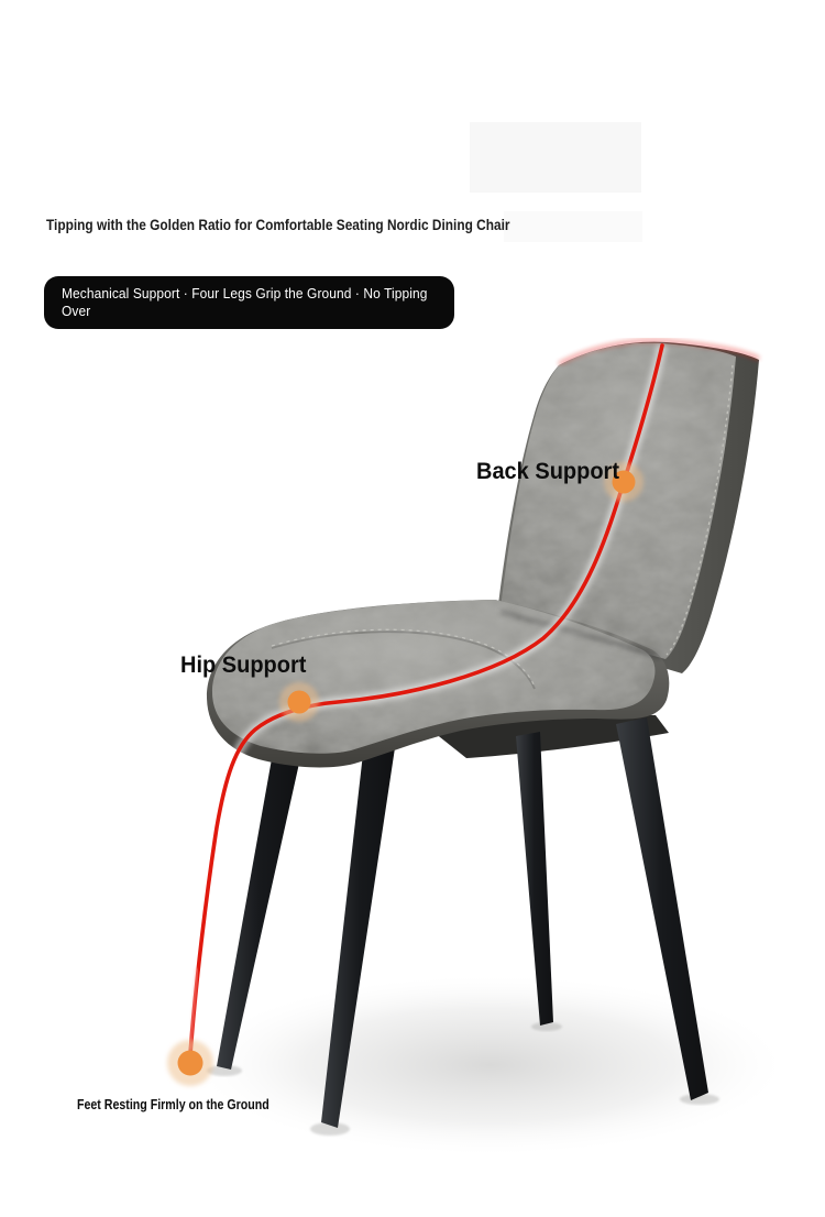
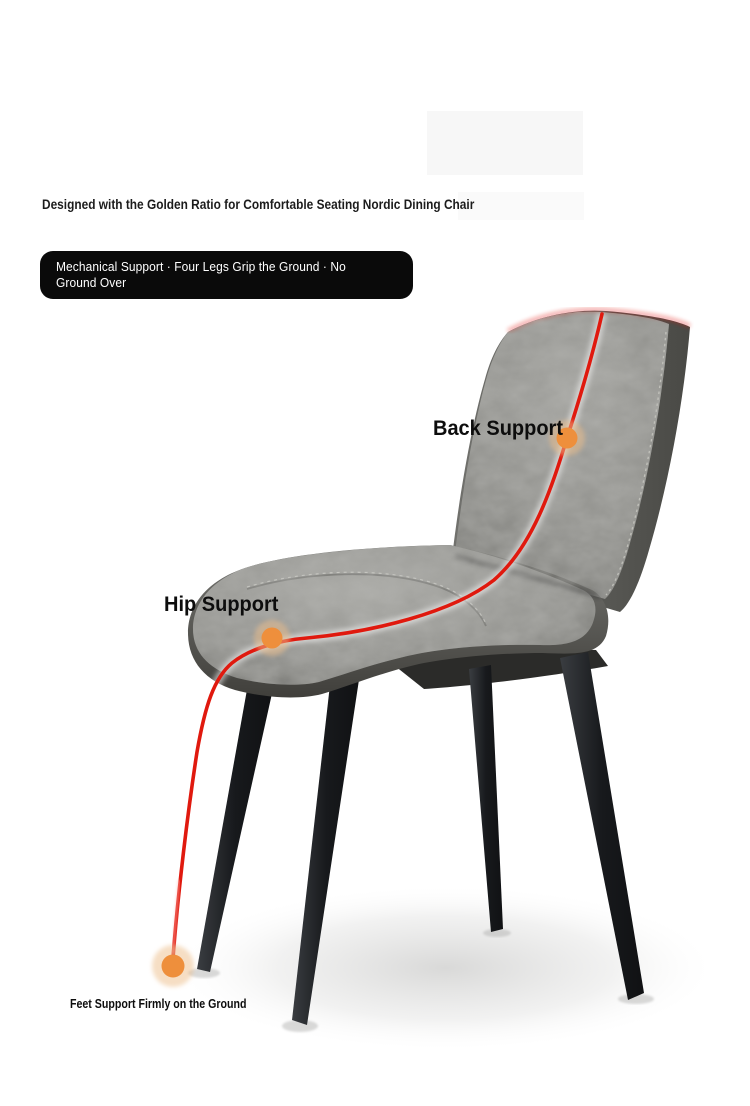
- Tipping with the Golden Ratio for Comfortable Seating Nordic Dining Chair
+ Designed with the Golden Ratio for Comfortable Seating Nordic Dining Chair
- Mechanical Support · Four Legs Grip the Ground · No Tipping Over
+ Mechanical Support · Four Legs Grip the Ground · No Ground Over
  Back Support
  Hip Support
- Feet Resting Firmly on the Ground
+ Feet Support Firmly on the Ground
